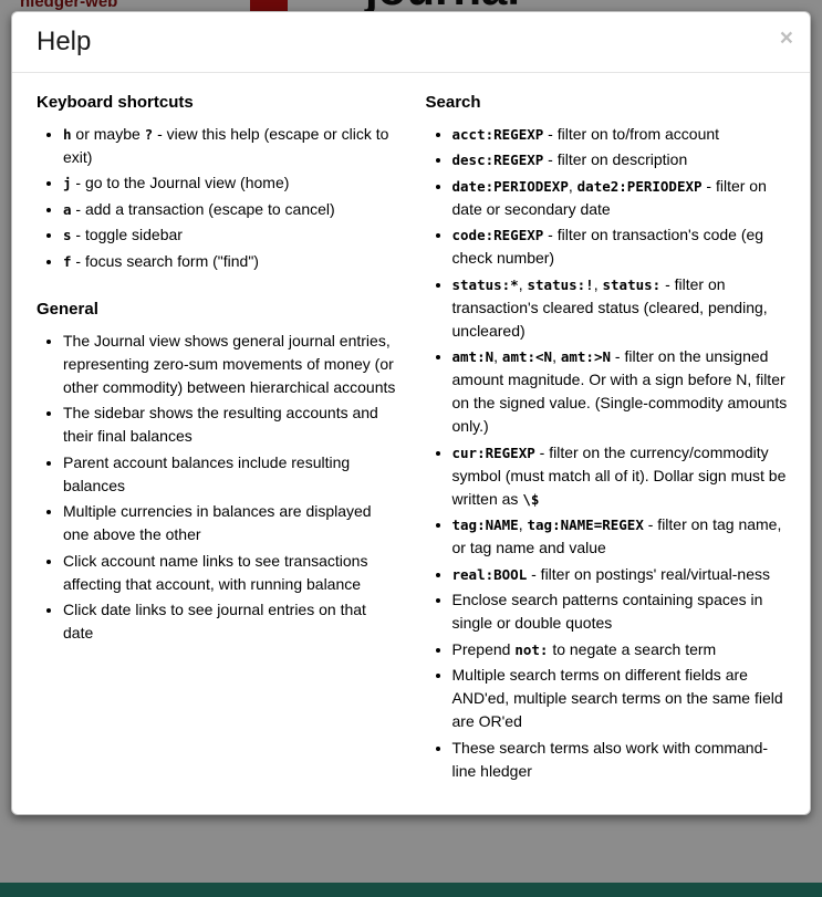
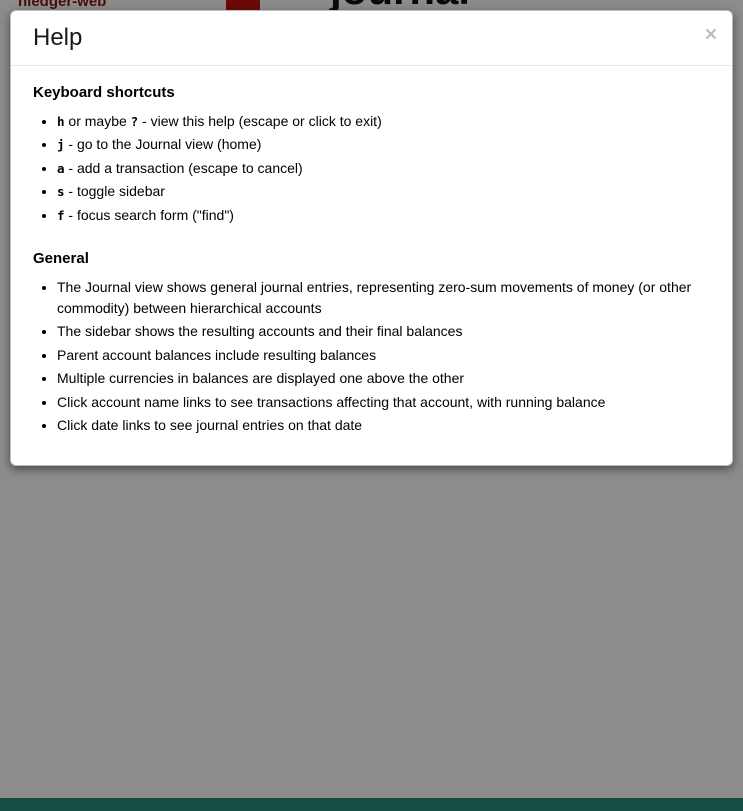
  hledger-web
  ×
  Help
  Keyboard shortcuts
  h or maybe ? - view this help (escape or click to exit)
  j - go to the Journal view (home)
  a - add a transaction (escape to cancel)
  s - toggle sidebar
  f - focus search form ("find")
  General
  The Journal view shows general journal entries, representing zero-sum movements of money (or other commodity) between hierarchical accounts
  The sidebar shows the resulting accounts and their final balances
  Parent account balances include resulting balances
  Multiple currencies in balances are displayed one above the other
  Click account name links to see transactions affecting that account, with running balance
  Click date links to see journal entries on that date
- Search
- acct:REGEXP - filter on to/from account
- desc:REGEXP - filter on description
- date:PERIODEXP, date2:PERIODEXP - filter on date or secondary date
- code:REGEXP - filter on transaction's code (eg check number)
- status:*, status:!, status: - filter on transaction's cleared status (cleared, pending, uncleared)
- amt:N, amt:<N, amt:>N - filter on the unsigned amount magnitude. Or with a sign before N, filter on the signed value. (Single-commodity amounts only.)
- cur:REGEXP - filter on the currency/commodity symbol (must match all of it). Dollar sign must be written as \$
- tag:NAME, tag:NAME=REGEX - filter on tag name, or tag name and value
- real:BOOL - filter on postings' real/virtual-ness
- Enclose search patterns containing spaces in single or double quotes
- Prepend not: to negate a search term
- Multiple search terms on different fields are AND'ed, multiple search terms on the same field are OR'ed
- These search terms also work with command-line hledger
